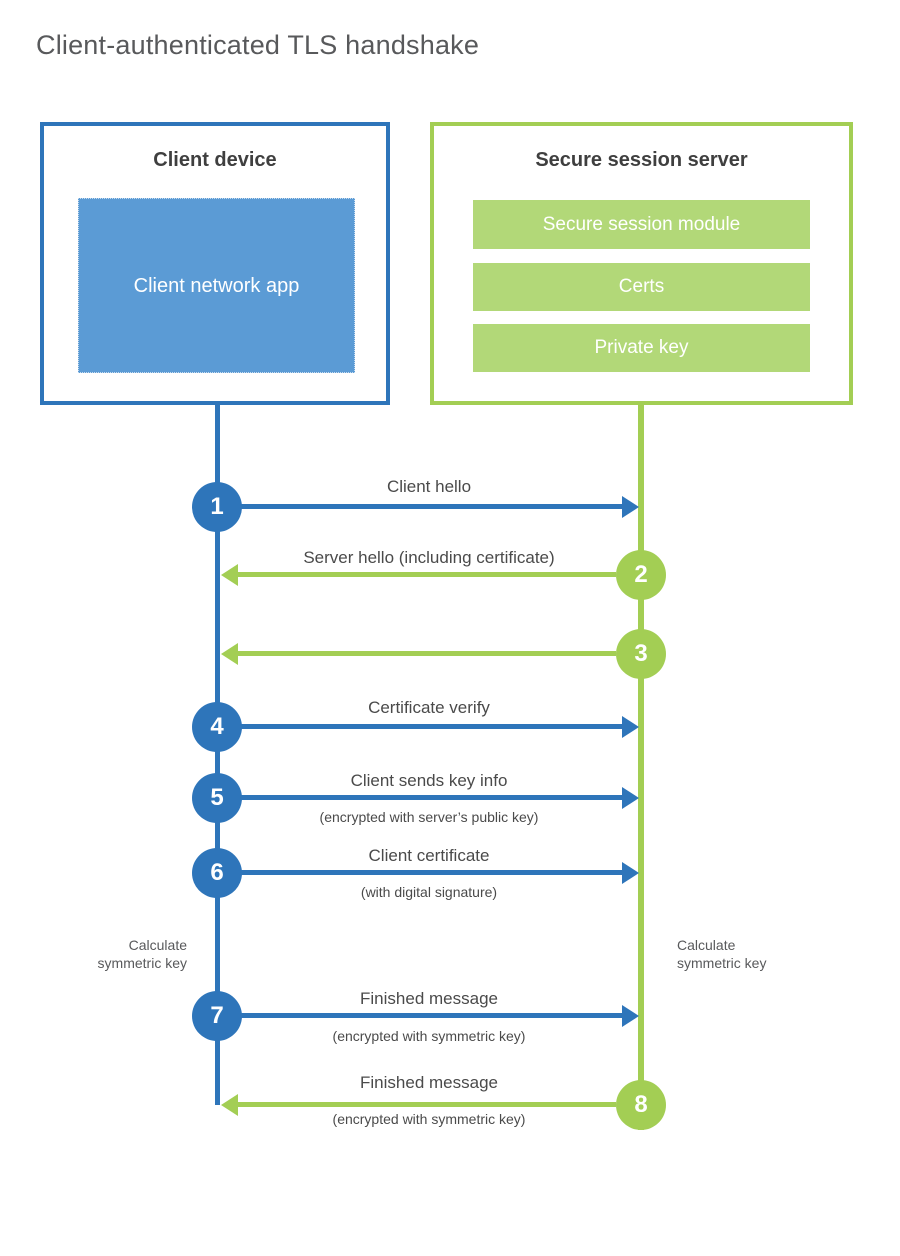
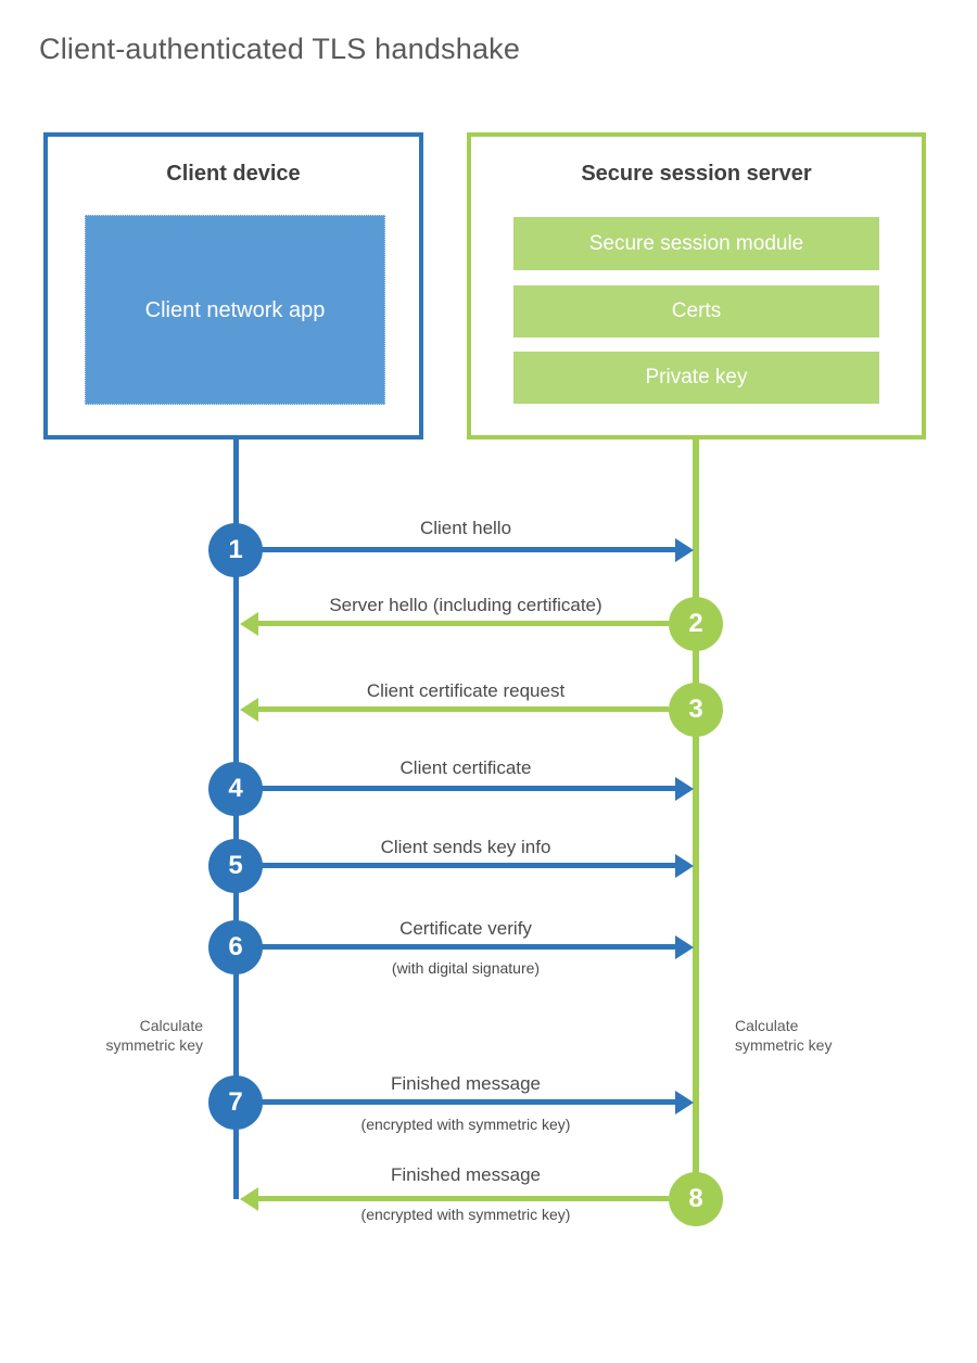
  Client-authenticated TLS handshake
  Client device
  Client network app
  Secure session server
  Secure session module
  Certs
  Private key
  Client hello
  1
  Server hello (including certificate)
  2
+ Client certificate request
  3
- Certificate verify
+ Client certificate
  4
  Client sends key info
- (encrypted with server’s public key)
  5
- Client certificate
+ Certificate verify
  (with digital signature)
  6
  Calculate symmetric key
  Calculate symmetric key
  Finished message
  (encrypted with symmetric key)
  7
  Finished message
  (encrypted with symmetric key)
  8
